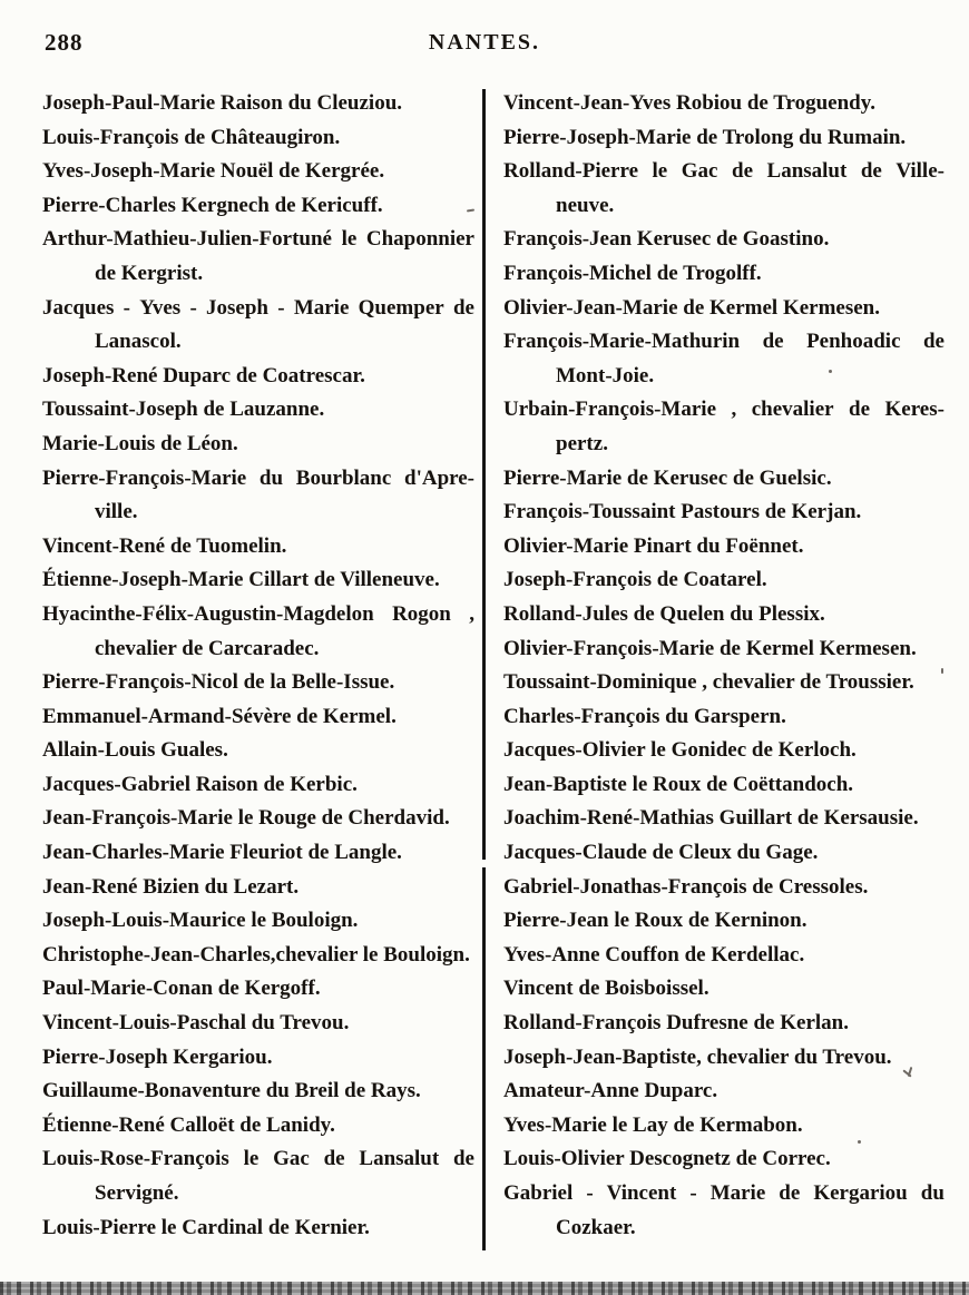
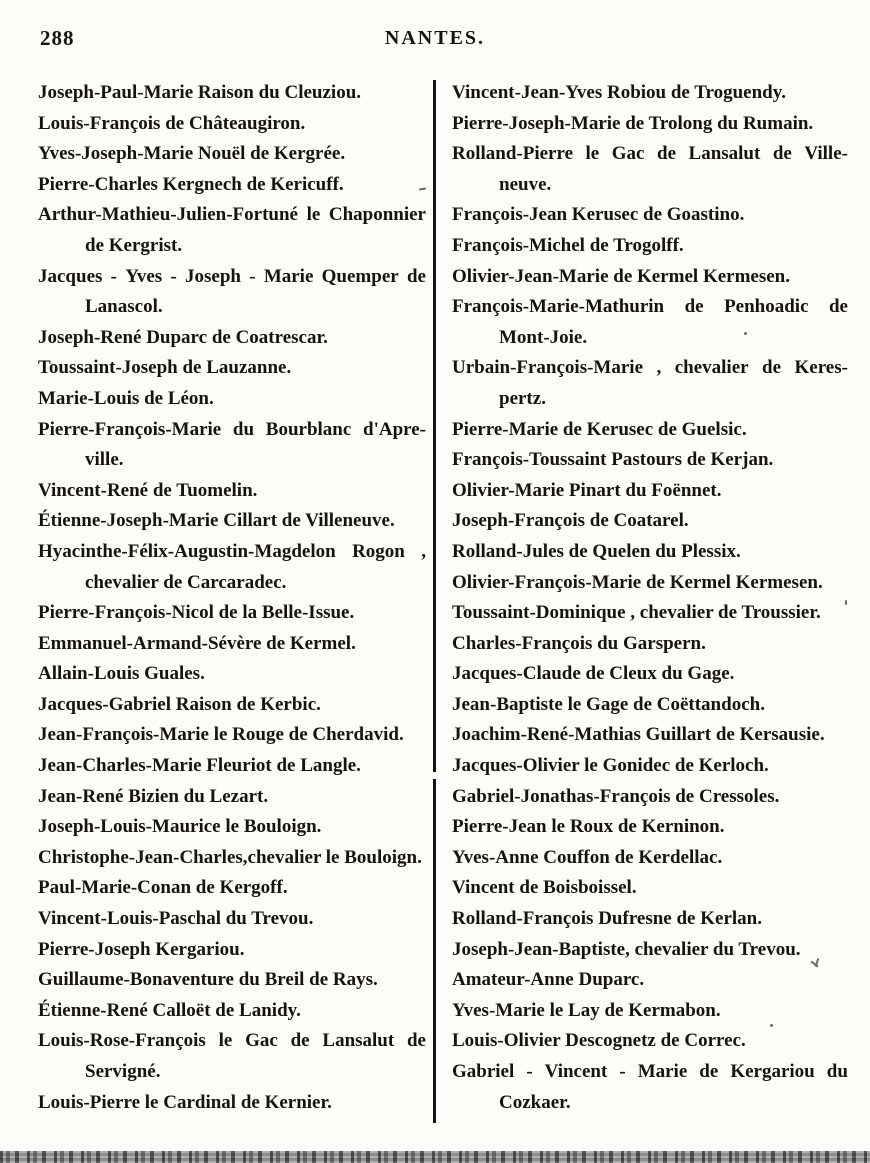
  288
  NANTES.
  Joseph-Paul-Marie Raison du Cleuziou.
  Louis-François de Châteaugiron.
  Yves-Joseph-Marie Nouël de Kergrée.
  Pierre-Charles Kergnech de Kericuff.
  Arthur-Mathieu-Julien-Fortuné
  le
  Chaponnier
  de Kergrist.
  Jacques
  -
  Yves
  -
  Joseph
  -
  Marie
  Quemper
  de
  Lanascol.
  Joseph-René Duparc de Coatrescar.
  Toussaint-Joseph de Lauzanne.
  Marie-Louis de Léon.
  Pierre-François-Marie
  du
  Bourblanc
  d'Apre-
  ville.
  Vincent-René de Tuomelin.
  Étienne-Joseph-Marie Cillart de Villeneuve.
  Hyacinthe-Félix-Augustin-Magdelon
  Rogon
  ,
  chevalier de Carcaradec.
  Pierre-François-Nicol de la Belle-Issue.
  Emmanuel-Armand-Sévère de Kermel.
  Allain-Louis Guales.
  Jacques-Gabriel Raison de Kerbic.
  Jean-François-Marie le Rouge de Cherdavid.
  Jean-Charles-Marie Fleuriot de Langle.
  Jean-René Bizien du Lezart.
  Joseph-Louis-Maurice le Bouloign.
  Christophe-Jean-Charles,chevalier le Bouloign.
  Paul-Marie-Conan de Kergoff.
  Vincent-Louis-Paschal du Trevou.
  Pierre-Joseph Kergariou.
  Guillaume-Bonaventure du Breil de Rays.
  Étienne-René Calloët de Lanidy.
  Louis-Rose-François
  le
  Gac
  de
  Lansalut
  de
  Servigné.
  Louis-Pierre le Cardinal de Kernier.
  Vincent-Jean-Yves Robiou de Troguendy.
  Pierre-Joseph-Marie de Trolong du Rumain.
  Rolland-Pierre
  le
  Gac
  de
  Lansalut
  de
  Ville-
  neuve.
  François-Jean Kerusec de Goastino.
  François-Michel de Trogolff.
  Olivier-Jean-Marie de Kermel Kermesen.
  François-Marie-Mathurin
  de
  Penhoadic
  de
  Mont-Joie.
  Urbain-François-Marie
  ,
  chevalier
  de
  Keres-
  pertz.
  Pierre-Marie de Kerusec de Guelsic.
  François-Toussaint Pastours de Kerjan.
  Olivier-Marie Pinart du Foënnet.
  Joseph-François de Coatarel.
  Rolland-Jules de Quelen du Plessix.
  Olivier-François-Marie de Kermel Kermesen.
  Toussaint-Dominique , chevalier de Troussier.
  Charles-François du Garspern.
- Jacques-Olivier le Gonidec de Kerloch.
+ Jacques-Claude de Cleux du Gage.
- Jean-Baptiste le Roux de Coëttandoch.
+ Jean-Baptiste le Gage de Coëttandoch.
  Joachim-René-Mathias Guillart de Kersausie.
- Jacques-Claude de Cleux du Gage.
+ Jacques-Olivier le Gonidec de Kerloch.
  Gabriel-Jonathas-François de Cressoles.
  Pierre-Jean le Roux de Kerninon.
  Yves-Anne Couffon de Kerdellac.
  Vincent de Boisboissel.
  Rolland-François Dufresne de Kerlan.
  Joseph-Jean-Baptiste, chevalier du Trevou.
  Amateur-Anne Duparc.
  Yves-Marie le Lay de Kermabon.
  Louis-Olivier Descognetz de Correc.
  Gabriel
  -
  Vincent
  -
  Marie
  de
  Kergariou
  du
  Cozkaer.
